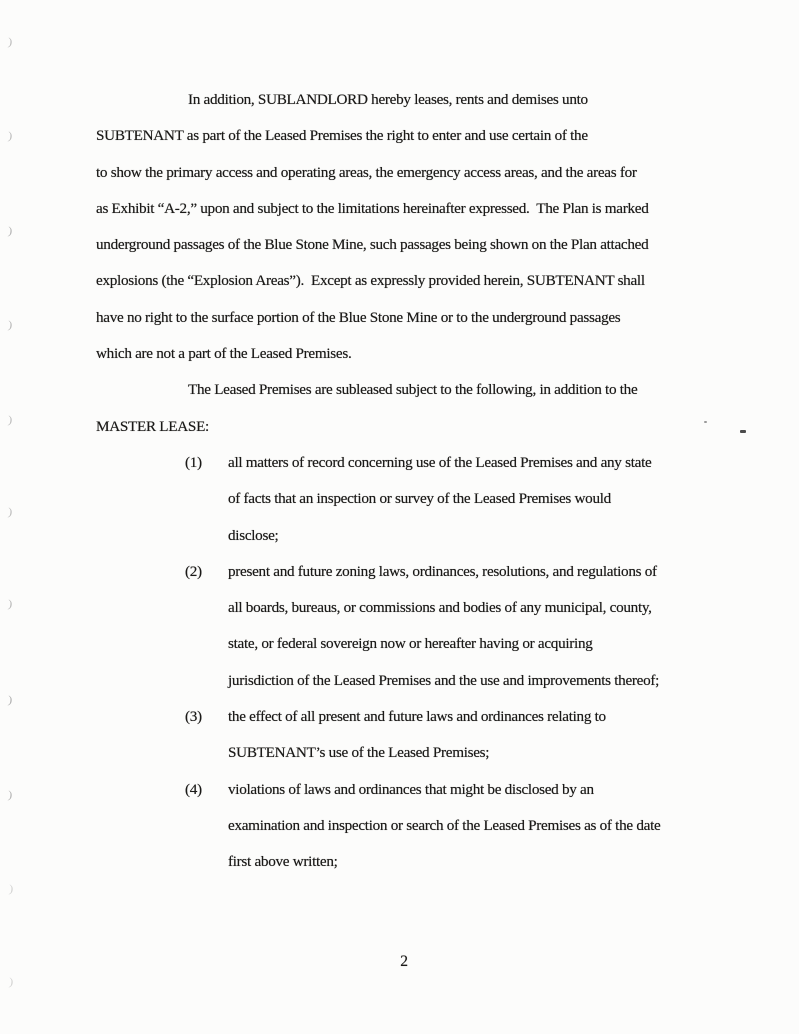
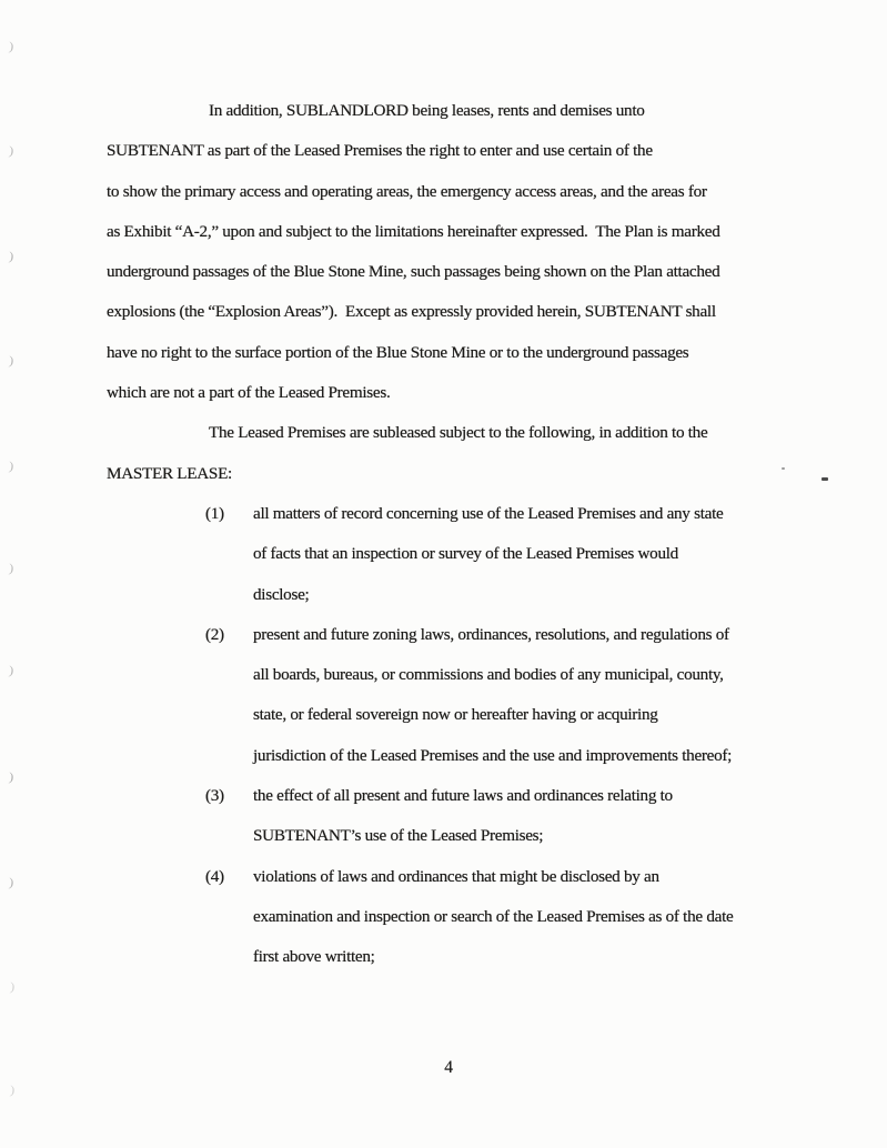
- In addition, SUBLANDLORD hereby leases, rents and demises unto
+ In addition, SUBLANDLORD being leases, rents and demises unto
  SUBTENANT as part of the Leased Premises the right to enter and use certain of the
  to show the primary access and operating areas, the emergency access areas, and the areas for
  as Exhibit “A-2,” upon and subject to the limitations hereinafter expressed. The Plan is marked
  underground passages of the Blue Stone Mine, such passages being shown on the Plan attached
  explosions (the “Explosion Areas”). Except as expressly provided herein, SUBTENANT shall
  have no right to the surface portion of the Blue Stone Mine or to the underground passages
  which are not a part of the Leased Premises.
  The Leased Premises are subleased subject to the following, in addition to the
  MASTER LEASE:
  (1)
  all matters of record concerning use of the Leased Premises and any state
  of facts that an inspection or survey of the Leased Premises would
  disclose;
  (2)
  present and future zoning laws, ordinances, resolutions, and regulations of
  all boards, bureaus, or commissions and bodies of any municipal, county,
  state, or federal sovereign now or hereafter having or acquiring
  jurisdiction of the Leased Premises and the use and improvements thereof;
  (3)
  the effect of all present and future laws and ordinances relating to
  SUBTENANT’s use of the Leased Premises;
  (4)
  violations of laws and ordinances that might be disclosed by an
  examination and inspection or search of the Leased Premises as of the date
  first above written;
- 2
+ 4
